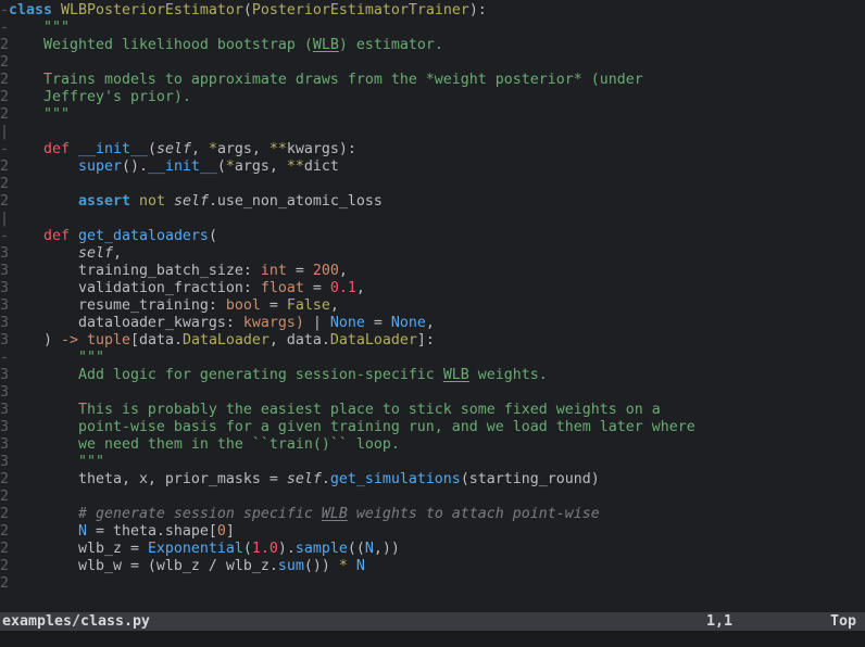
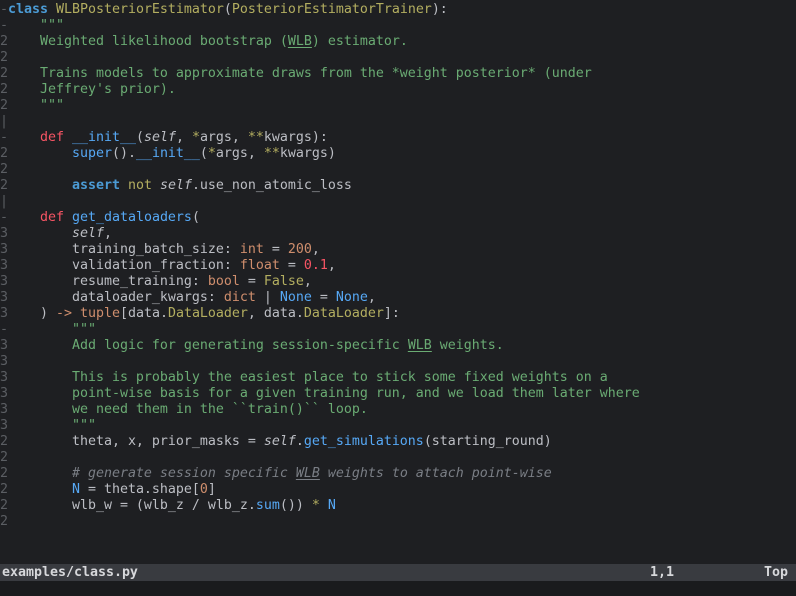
  -class WLBPosteriorEstimator(PosteriorEstimatorTrainer):
  - """
  2 Weighted likelihood bootstrap (WLB) estimator.
  2
  2 Trains models to approximate draws from the *weight posterior* (under
  2 Jeffrey's prior).
  2 """
  |
  - def __init__(self, *args, **kwargs):
- 2 super().__init__(*args, **dict
+ 2 super().__init__(*args, **kwargs)
  2
  2 assert not self.use_non_atomic_loss
  |
  - def get_dataloaders(
  3 self,
  3 training_batch_size: int = 200,
  3 validation_fraction: float = 0.1,
  3 resume_training: bool = False,
- 3 dataloader_kwargs: kwargs) | None = None,
+ 3 dataloader_kwargs: dict | None = None,
  3 ) -> tuple[data.DataLoader, data.DataLoader]:
  - """
  3 Add logic for generating session-specific WLB weights.
  3
  3 This is probably the easiest place to stick some fixed weights on a
  3 point-wise basis for a given training run, and we load them later where
  3 we need them in the ``train()`` loop.
  3 """
  2 theta, x, prior_masks = self.get_simulations(starting_round)
  2
  2 # generate session specific WLB weights to attach point-wise
  2 N = theta.shape[0]
- 2 wlb_z = Exponential(1.0).sample((N,))
  2 wlb_w = (wlb_z / wlb_z.sum()) * N
  2
  examples/class.py
  1,1
  Top
